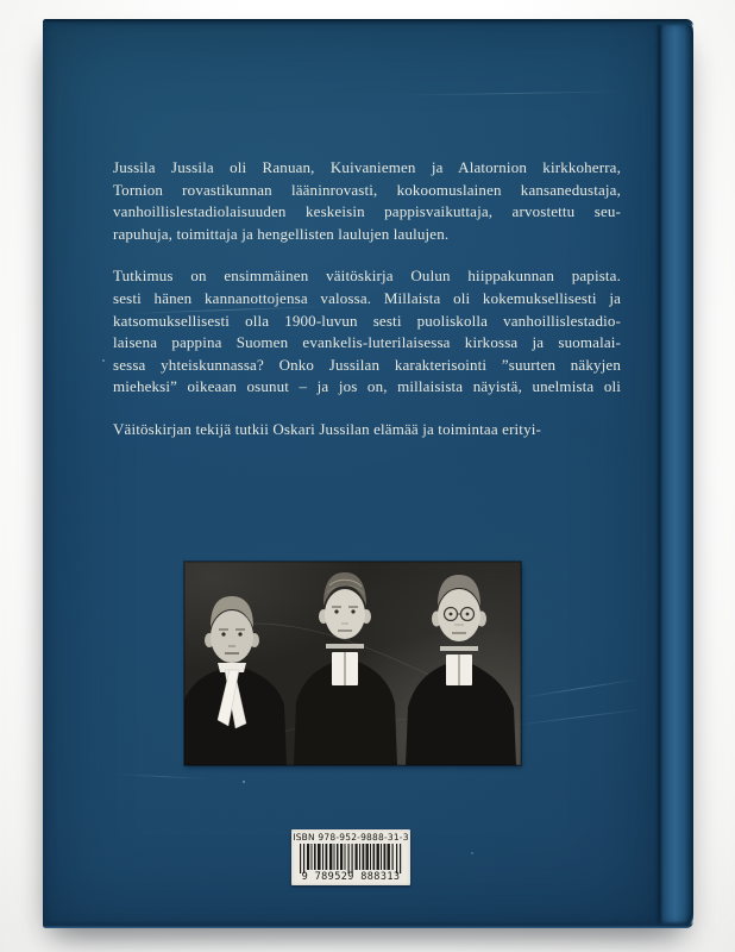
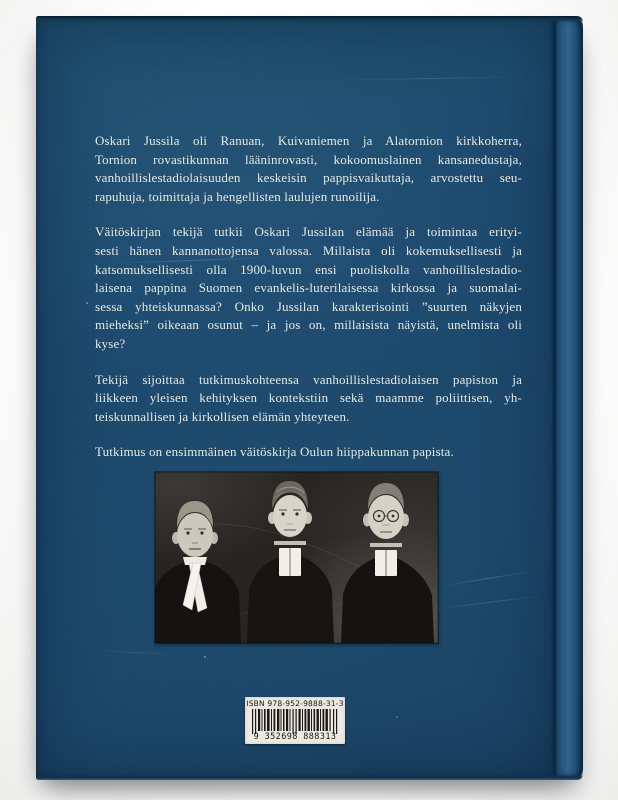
- Jussila Jussila oli Ranuan, Kuivaniemen ja Alatornion kirkkoherra,
+ Oskari Jussila oli Ranuan, Kuivaniemen ja Alatornion kirkkoherra,
  Tornion rovastikunnan lääninrovasti, kokoomuslainen kansanedustaja,
  vanhoillislestadiolaisuuden keskeisin pappisvaikuttaja, arvostettu seu-
- rapuhuja, toimittaja ja hengellisten laulujen laulujen.
+ rapuhuja, toimittaja ja hengellisten laulujen runoilija.
- Tutkimus on ensimmäinen väitöskirja Oulun hiippakunnan papista.
+ Väitöskirjan tekijä tutkii Oskari Jussilan elämää ja toimintaa erityi-
  sesti hänen kannanottojensa valossa. Millaista oli kokemuksellisesti ja
- katsomuksellisesti olla 1900-luvun sesti puoliskolla vanhoillislestadio-
+ katsomuksellisesti olla 1900-luvun ensi puoliskolla vanhoillislestadio-
  laisena pappina Suomen evankelis-luterilaisessa kirkossa ja suomalai-
  sessa yhteiskunnassa? Onko Jussilan karakterisointi ”suurten näkyjen
  mieheksi” oikeaan osunut – ja jos on, millaisista näyistä, unelmista oli
+ kyse?
+ Tekijä sijoittaa tutkimuskohteensa vanhoillislestadiolaisen papiston ja
+ liikkeen yleisen kehityksen kontekstiin sekä maamme poliittisen, yh-
+ teiskunnallisen ja kirkollisen elämän yhteyteen.
- Väitöskirjan tekijä tutkii Oskari Jussilan elämää ja toimintaa erityi-
+ Tutkimus on ensimmäinen väitöskirja Oulun hiippakunnan papista.
  ISBN 978-952-9888-31-3
- 9 789529 888313
+ 9 352698 888313
